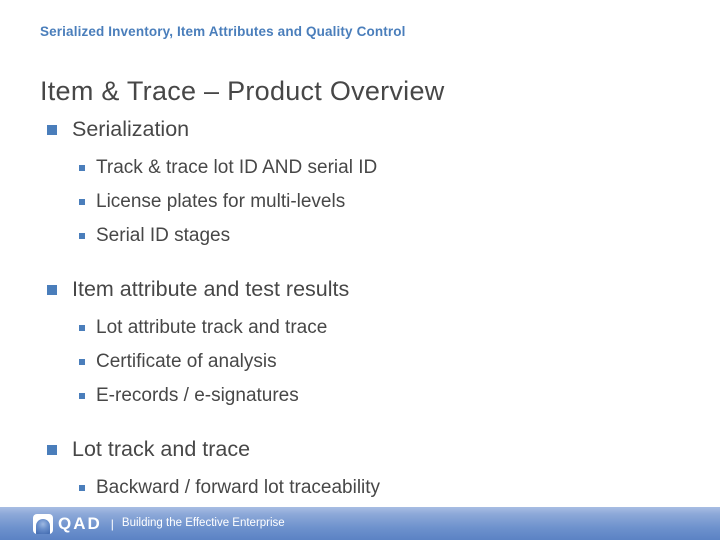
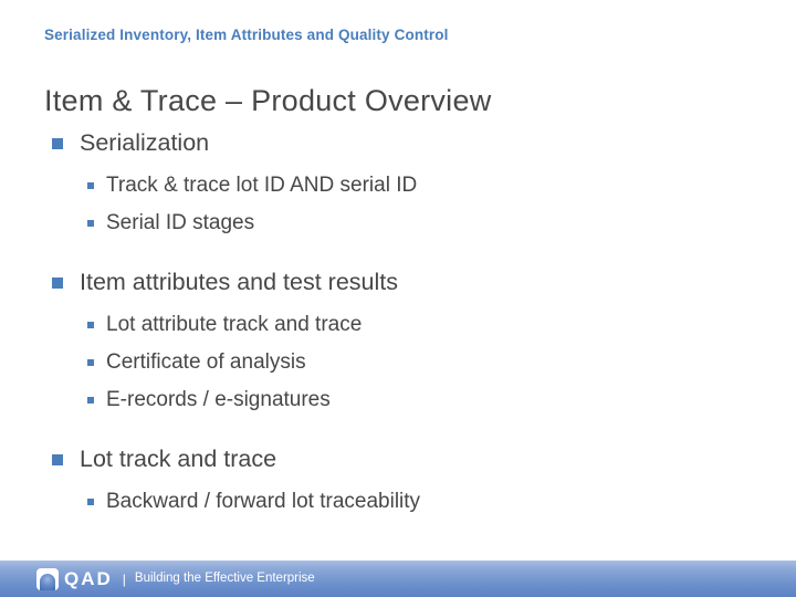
  Serialized Inventory, Item Attributes and Quality Control
  Item & Trace – Product Overview
  Serialization
  Track & trace lot ID AND serial ID
- License plates for multi-levels
  Serial ID stages
- Item attribute and test results
+ Item attributes and test results
  Lot attribute track and trace
  Certificate of analysis
  E-records / e-signatures
  Lot track and trace
  Backward / forward lot traceability
  QAD
  |
  Building the Effective Enterprise
